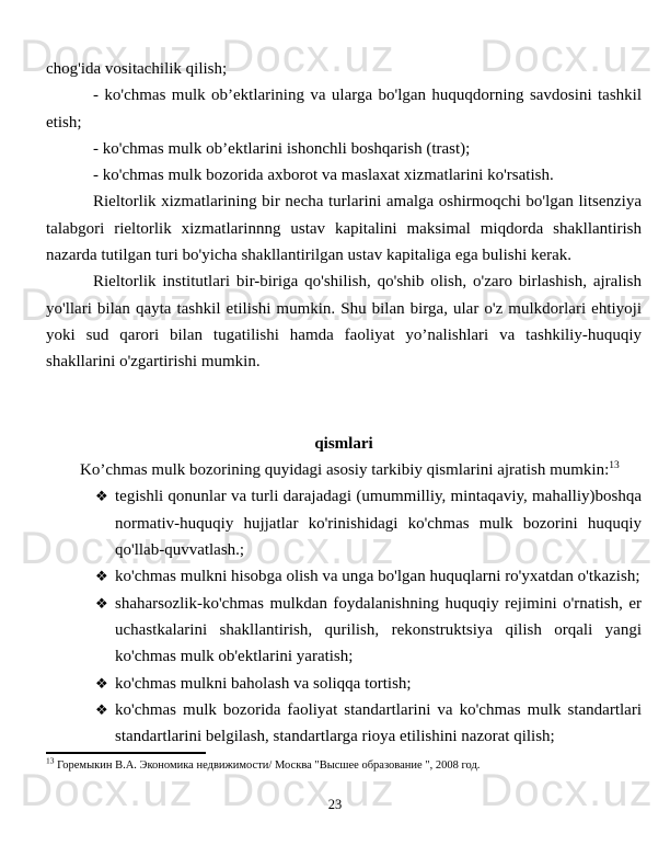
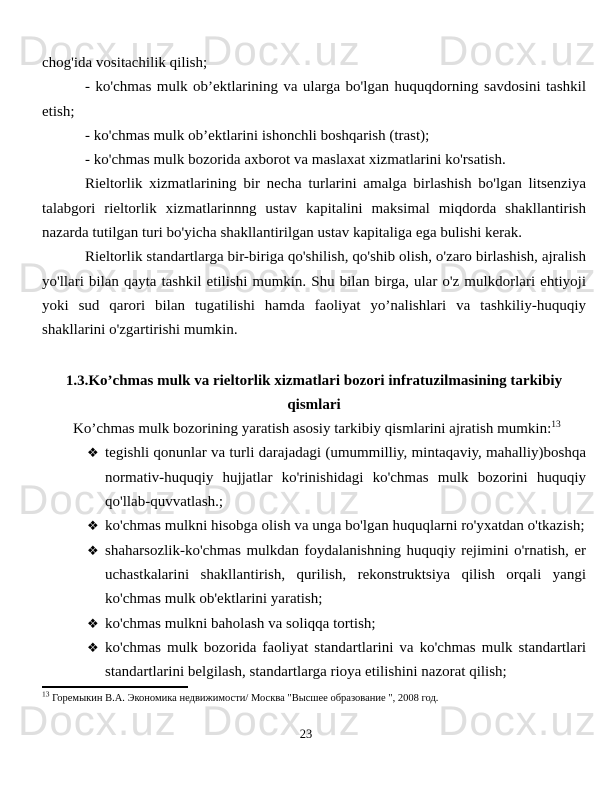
  Docx.uz
  Docx.uz
  Docx.uz
  Docx.uz
  Docx.uz
  Docx.uz
  Docx.uz
  Docx.uz
  Docx.uz
  Docx.uz
  Docx.uz
  Docx.uz
  chog'ida vositachilik qilish;
  - ko'chmas mulk ob’ektlarining va ularga bo'lgan huquqdorning savdosini tashkil etish;
  - ko'chmas mulk ob’ektlarini ishonchli boshqarish (trast);
  - ko'chmas mulk bozorida axborot va maslaxat xizmatlarini ko'rsatish.
- Rieltorlik xizmatlarining bir necha turlarini amalga oshirmoqchi bo'lgan litsenziya talabgori rieltorlik xizmatlarinnng ustav kapitalini maksimal miqdorda shakllantirish nazarda tutilgan turi bo'yicha shakllantirilgan ustav kapitaliga ega bulishi kerak.
+ Rieltorlik xizmatlarining bir necha turlarini amalga birlashish bo'lgan litsenziya talabgori rieltorlik xizmatlarinnng ustav kapitalini maksimal miqdorda shakllantirish nazarda tutilgan turi bo'yicha shakllantirilgan ustav kapitaliga ega bulishi kerak.
- Rieltorlik institutlari bir-biriga qo'shilish, qo'shib olish, o'zaro birlashish, ajralish yo'llari bilan qayta tashkil etilishi mumkin. Shu bilan birga, ular o'z mulkdorlari ehtiyoji yoki sud qarori bilan tugatilishi hamda faoliyat yo’nalishlari va tashkiliy-huquqiy shakllarini o'zgartirishi mumkin.
+ Rieltorlik standartlarga bir-biriga qo'shilish, qo'shib olish, o'zaro birlashish, ajralish yo'llari bilan qayta tashkil etilishi mumkin. Shu bilan birga, ular o'z mulkdorlari ehtiyoji yoki sud qarori bilan tugatilishi hamda faoliyat yo’nalishlari va tashkiliy-huquqiy shakllarini o'zgartirishi mumkin.
+ 1.3.Ko’chmas mulk va rieltorlik xizmatlari bozori infratuzilmasining tarkibiy
  qismlari
- Ko’chmas mulk bozorining quyidagi asosiy tarkibiy qismlarini ajratish mumkin:13
+ Ko’chmas mulk bozorining yaratish asosiy tarkibiy qismlarini ajratish mumkin:13
  ❖
  tegishli qonunlar va turli darajadagi (umummilliy, mintaqaviy, mahalliy)boshqa normativ-huquqiy hujjatlar ko'rinishidagi ko'chmas mulk bozorini huquqiy qo'llab-quvvatlash.;
  ❖
  ko'chmas mulkni hisobga olish va unga bo'lgan huquqlarni ro'yxatdan o'tkazish;
  ❖
  shaharsozlik-ko'chmas mulkdan foydalanishning huquqiy rejimini o'rnatish, er uchastkalarini shakllantirish, qurilish, rekonstruktsiya qilish orqali yangi ko'chmas mulk ob'ektlarini yaratish;
  ❖
  ko'chmas mulkni baholash va soliqqa tortish;
  ❖
  ko'chmas mulk bozorida faoliyat standartlarini va ko'chmas mulk standartlari standartlarini belgilash, standartlarga rioya etilishini nazorat qilish;
  13 Горемыкин В.А. Экономика недвижимости/ Москва "Высшее образование ", 2008 год.
  23
